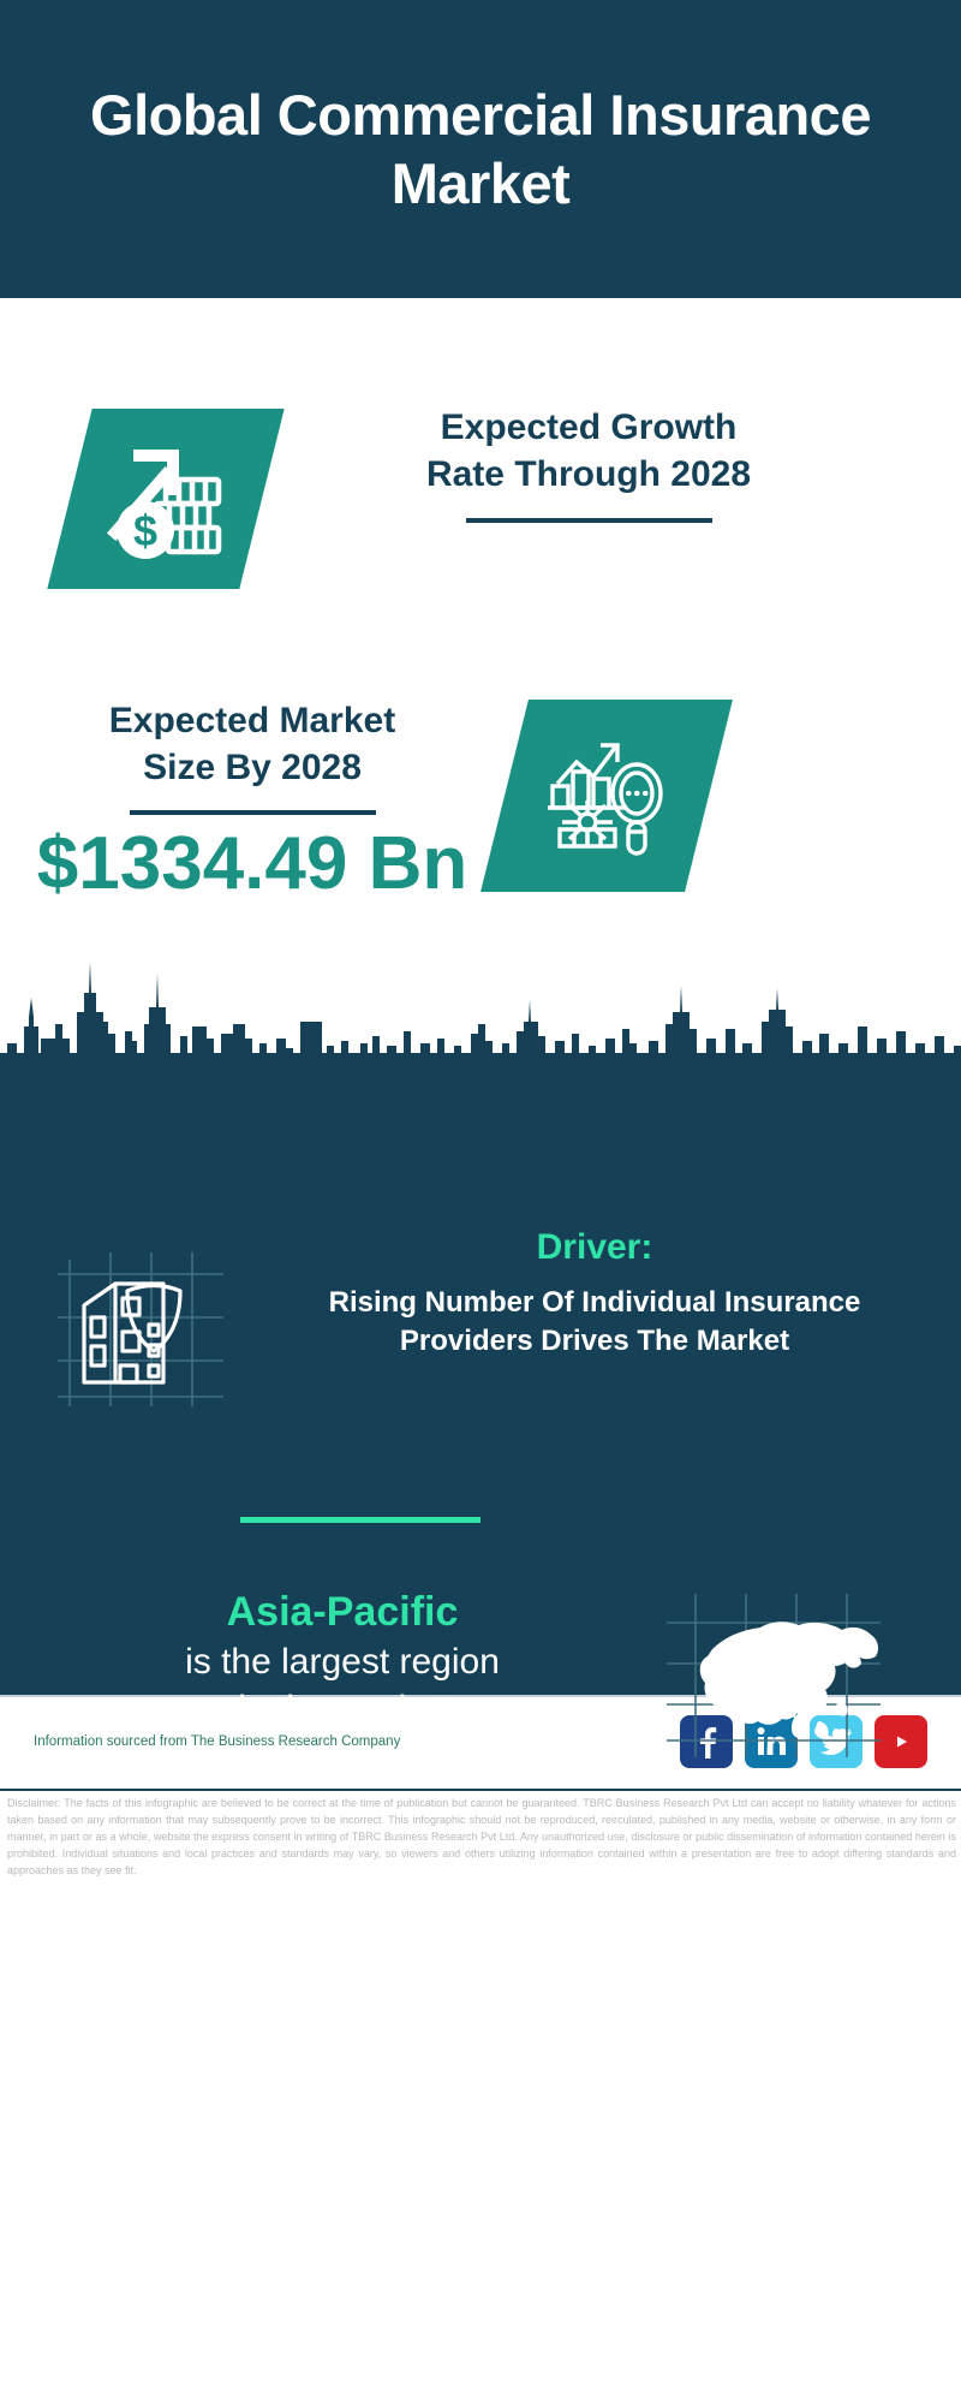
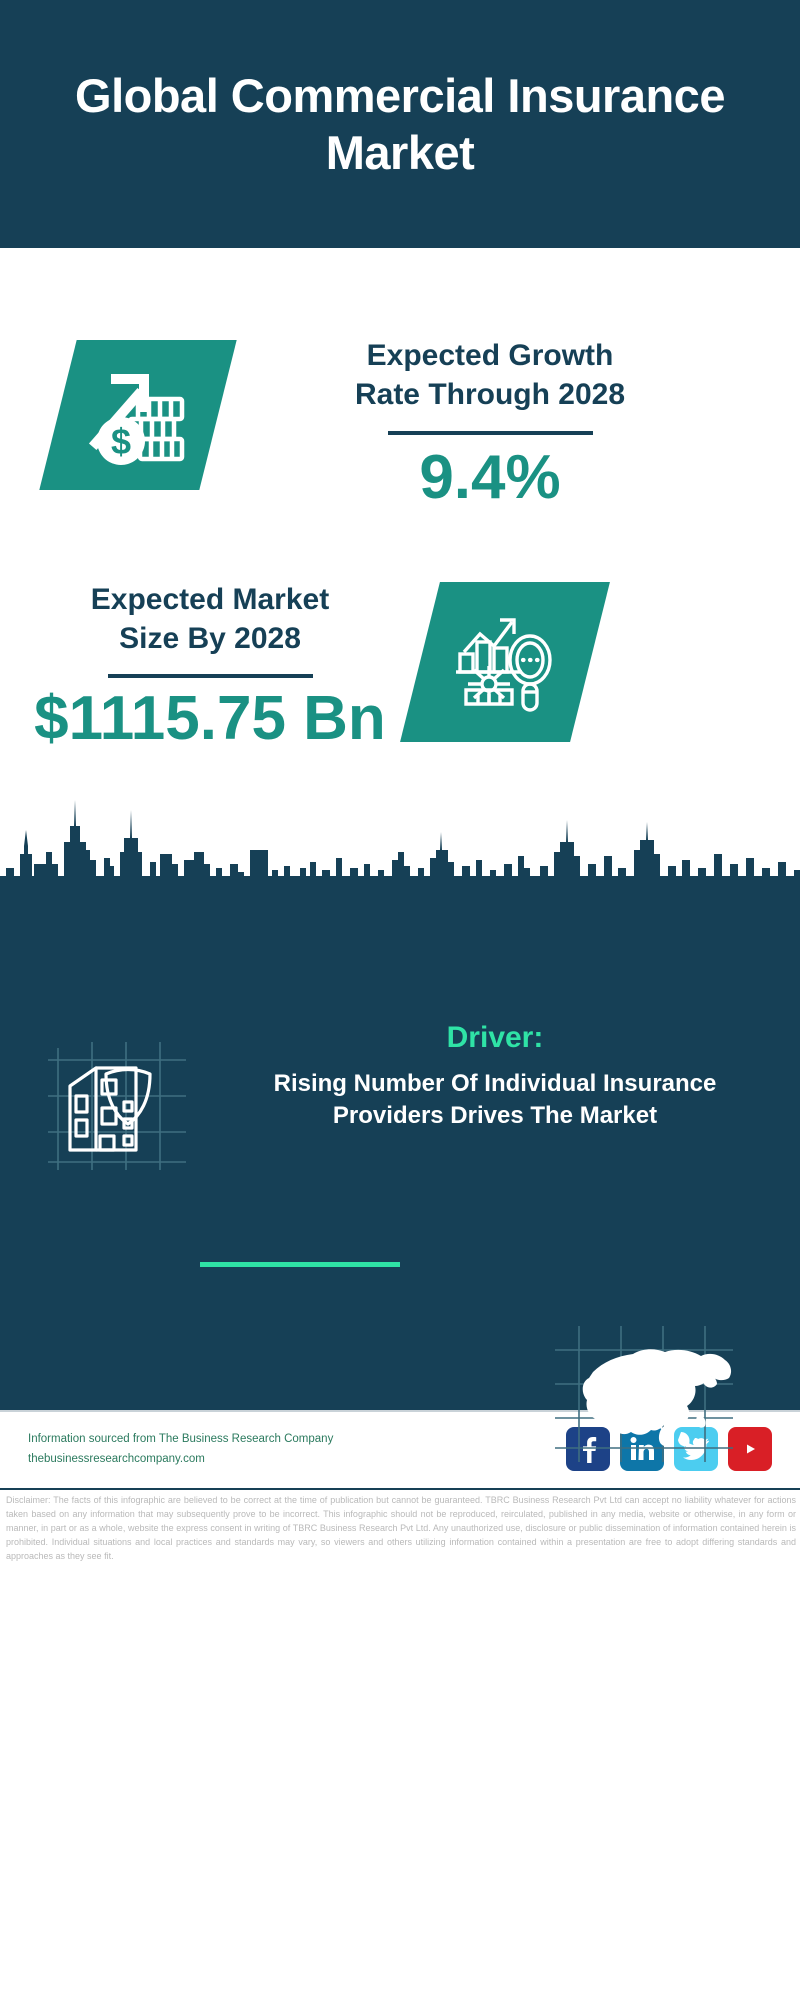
  Global Commercial Insurance Market
  $
  Expected Growth
  Rate Through 2028
+ 9.4%
  Expected Market
  Size By 2028
- $1334.49 Bn
+ $1115.75 Bn
  Driver:
  Rising Number Of Individual Insurance Providers Drives The Market
- Asia-Pacific
- is the largest region
- in the market
  Information sourced from The Business Research Company
+ thebusinessresearchcompany.com
  Disclaimer: The facts of this infographic are believed to be correct at the time of publication but cannot be guaranteed. TBRC Business Research Pvt Ltd can accept no liability whatever for actions taken based on any information that may subsequently prove to be incorrect. This infographic should not be reproduced, reirculated, published in any media, website or otherwise, in any form or manner, in part or as a whole, website the express consent in writing of TBRC Business Research Pvt Ltd. Any unauthorized use, disclosure or public dissemination of information contained herein is prohibited. Individual situations and local practices and standards may vary, so viewers and others utilizing information contained within a presentation are free to adopt differing standards and approaches as they see fit.
